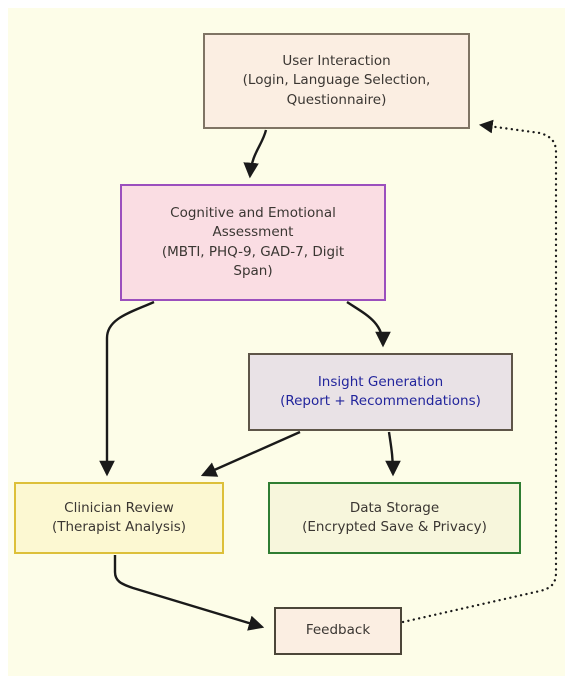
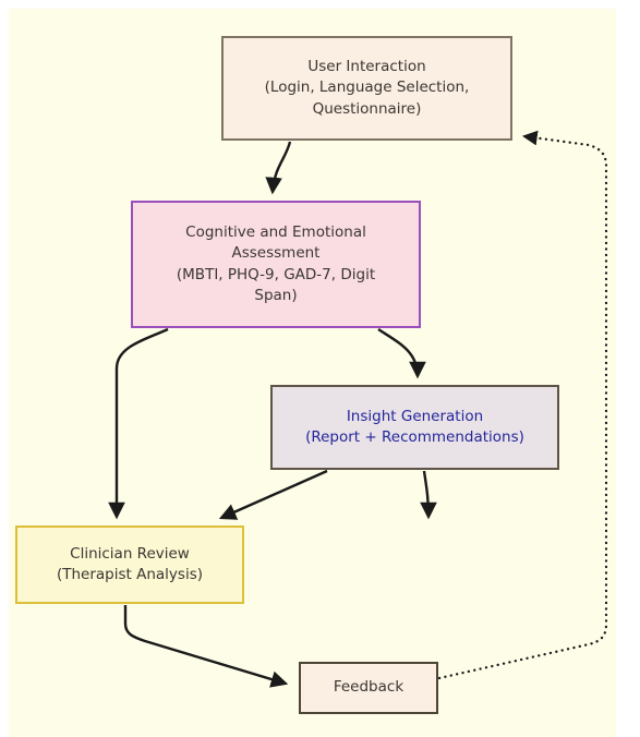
  User Interaction
  (Login, Language Selection,
  Questionnaire)
  Cognitive and Emotional
  Assessment
  (MBTI, PHQ-9, GAD-7, Digit
  Span)
  Insight Generation
  (Report + Recommendations)
  Clinician Review
  (Therapist Analysis)
- Data Storage
- (Encrypted Save & Privacy)
  Feedback
